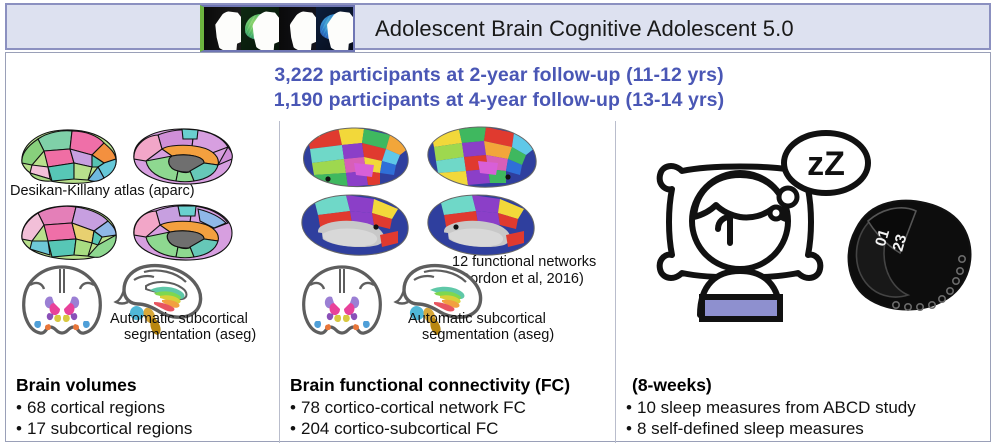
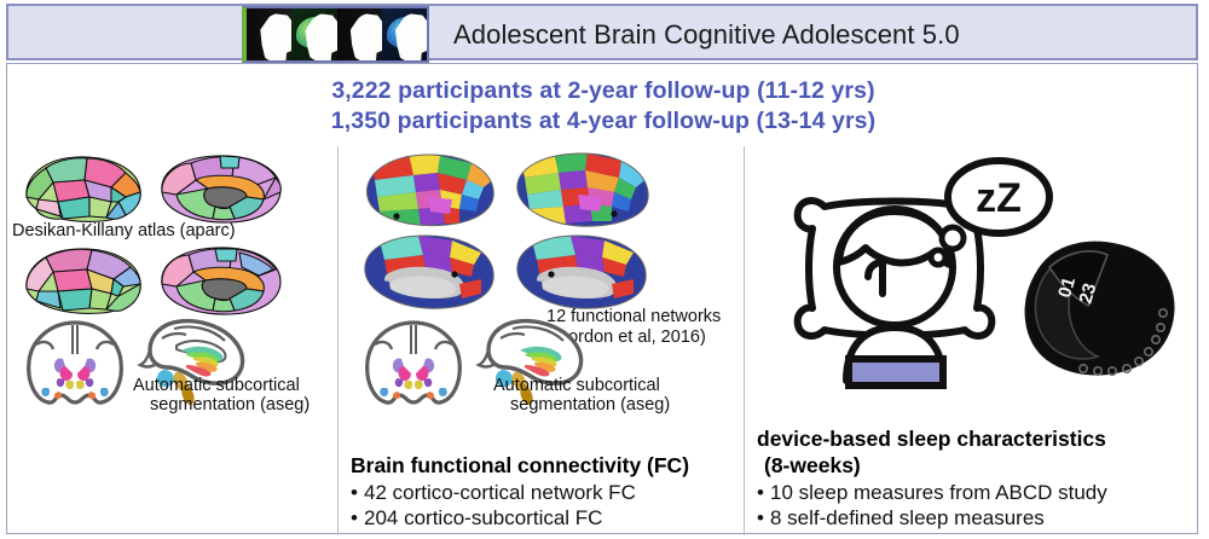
  Adolescent Brain Cognitive Adolescent 5.0
  3,222 participants at 2-year follow-up (11-12 yrs)
- 1,190 participants at 4-year follow-up (13-14 yrs)
+ 1,350 participants at 4-year follow-up (13-14 yrs)
  Desikan-Killany atlas (aparc)
  Automatic subcortical
  segmentation (aseg)
- Brain volumes
- • 68 cortical regions
- • 17 subcortical regions
  12 functional networks
  ordon et al, 2016)
  Automatic subcortical
  segmentation (aseg)
  Brain functional connectivity (FC)
- • 78 cortico-cortical network FC
+ • 42 cortico-cortical network FC
  • 204 cortico-subcortical FC
  zZ
+ device-based sleep characteristics
  (8-weeks)
  • 10 sleep measures from ABCD study
  • 8 self-defined sleep measures
